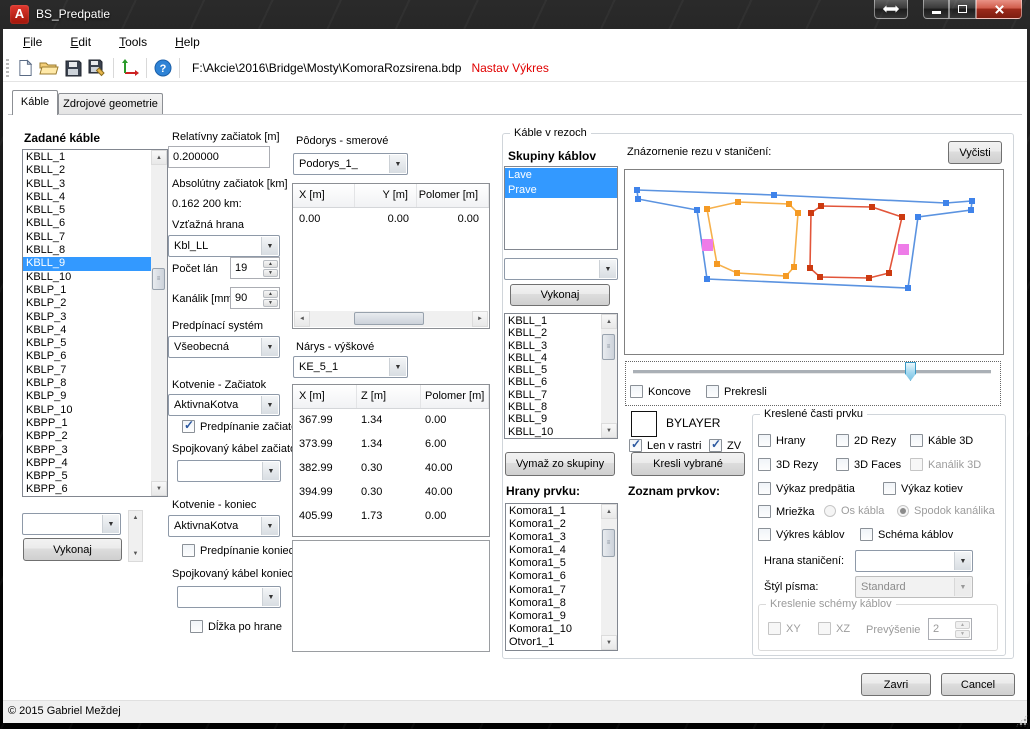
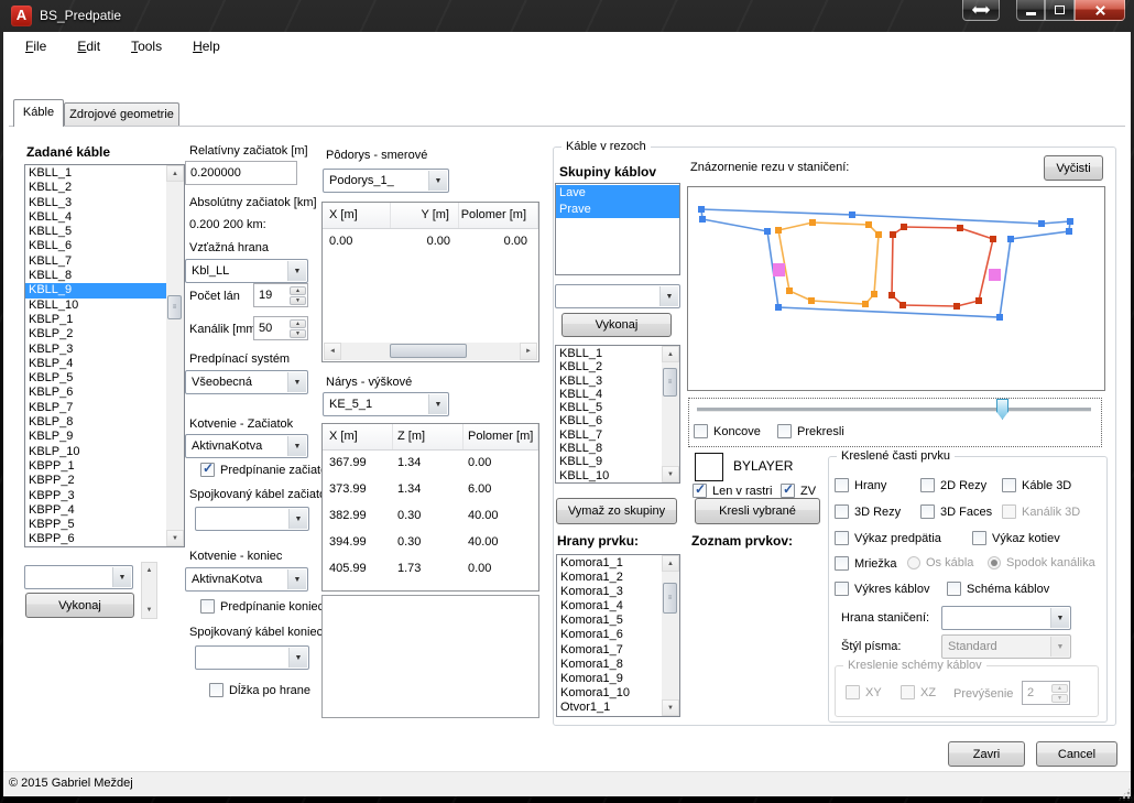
  A
  BS_Predpatie
  File
  Edit
  Tools
  Help
- ?
- F:\Akcie\2016\Bridge\Mosty\KomoraRozsirena.bdp
- Nastav Výkres
  Káble
  Zdrojové geometrie
  Zadané káble
  KBLL_1
  KBLL_2
  KBLL_3
  KBLL_4
  KBLL_5
  KBLL_6
  KBLL_7
  KBLL_8
  KBLL_9
  KBLL_10
  KBLP_1
  KBLP_2
  KBLP_3
  KBLP_4
  KBLP_5
  KBLP_6
  KBLP_7
  KBLP_8
  KBLP_9
  KBLP_10
  KBPP_1
  KBPP_2
  KBPP_3
  KBPP_4
  KBPP_5
  KBPP_6
  Vykonaj
  Relatívny začiatok [m]
  0.200000
  Absolútny začiatok [km]
- 0.162 200 km:
+ 0.200 200 km:
  Vzťažná hrana
  Kbl_LL
  Počet lán
  19
  Kanálik [mm
- 90
+ 50
  Predpínací systém
  Všeobecná
  Kotvenie - Začiatok
  AktivnaKotva
  Predpínanie začiat
  Spojkovaný kábel začiat
  Kotvenie - koniec
  AktivnaKotva
  Predpínanie konie
  Spojkovaný kábel koniec
  Dĺžka po hrane
  Pôdorys - smerové
  Podorys_1_
  X [m]
  Y [m]
  Polomer [m]
  0.00
  0.00
  0.00
  Nárys - výškové
  KE_5_1
  X [m]
  Z [m]
  Polomer [m]
  367.99
  1.34
  0.00
  373.99
  1.34
  6.00
  382.99
  0.30
  40.00
  394.99
  0.30
  40.00
  405.99
  1.73
  0.00
  Káble v rezoch
  Skupiny káblov
  Lave
  Prave
  Vykonaj
  KBLL_1
  KBLL_2
  KBLL_3
  KBLL_4
  KBLL_5
  KBLL_6
  KBLL_7
  KBLL_8
  KBLL_9
  KBLL_10
  Vymaž zo skupiny
  Kresli vybrané
  Hrany prvku:
  Komora1_1
  Komora1_2
  Komora1_3
  Komora1_4
  Komora1_5
  Komora1_6
  Komora1_7
  Komora1_8
  Komora1_9
  Komora1_10
  Otvor1_1
  Zoznam prvkov:
  Znázornenie rezu v staničení:
  Vyčisti
  Koncove
  Prekresli
  BYLAYER
  Len v rastri
  ZV
  Kreslené časti prvku
  Hrany
  2D Rezy
  Káble 3D
  3D Rezy
  3D Faces
  Kanálik 3D
  Výkaz predpätia
  Výkaz kotiev
  Mriežka
  Os kábla
  Spodok kanálika
  Výkres káblov
  Schéma káblov
  Hrana staničení:
  Štýl písma:
  Standard
  Kreslenie schémy káblov
  XY
  XZ
  Prevýšenie
  2
  Zavri
  Cancel
  © 2015 Gabriel Meždej
